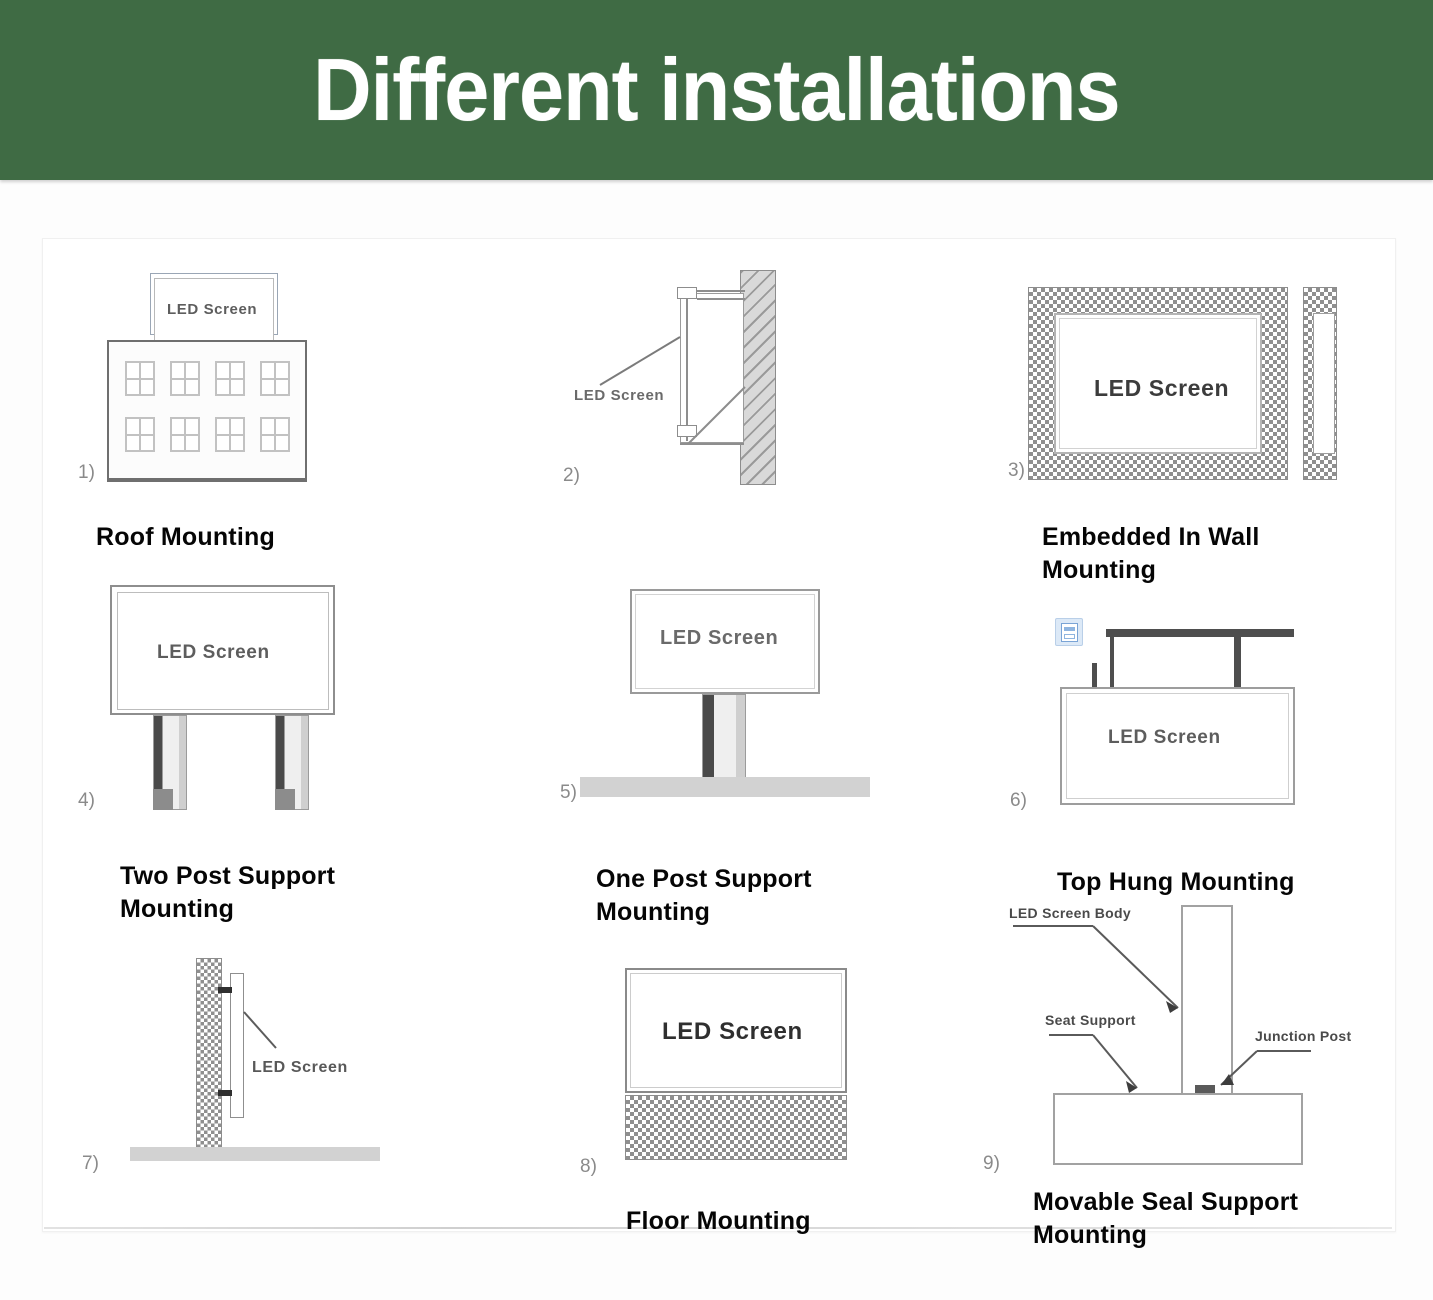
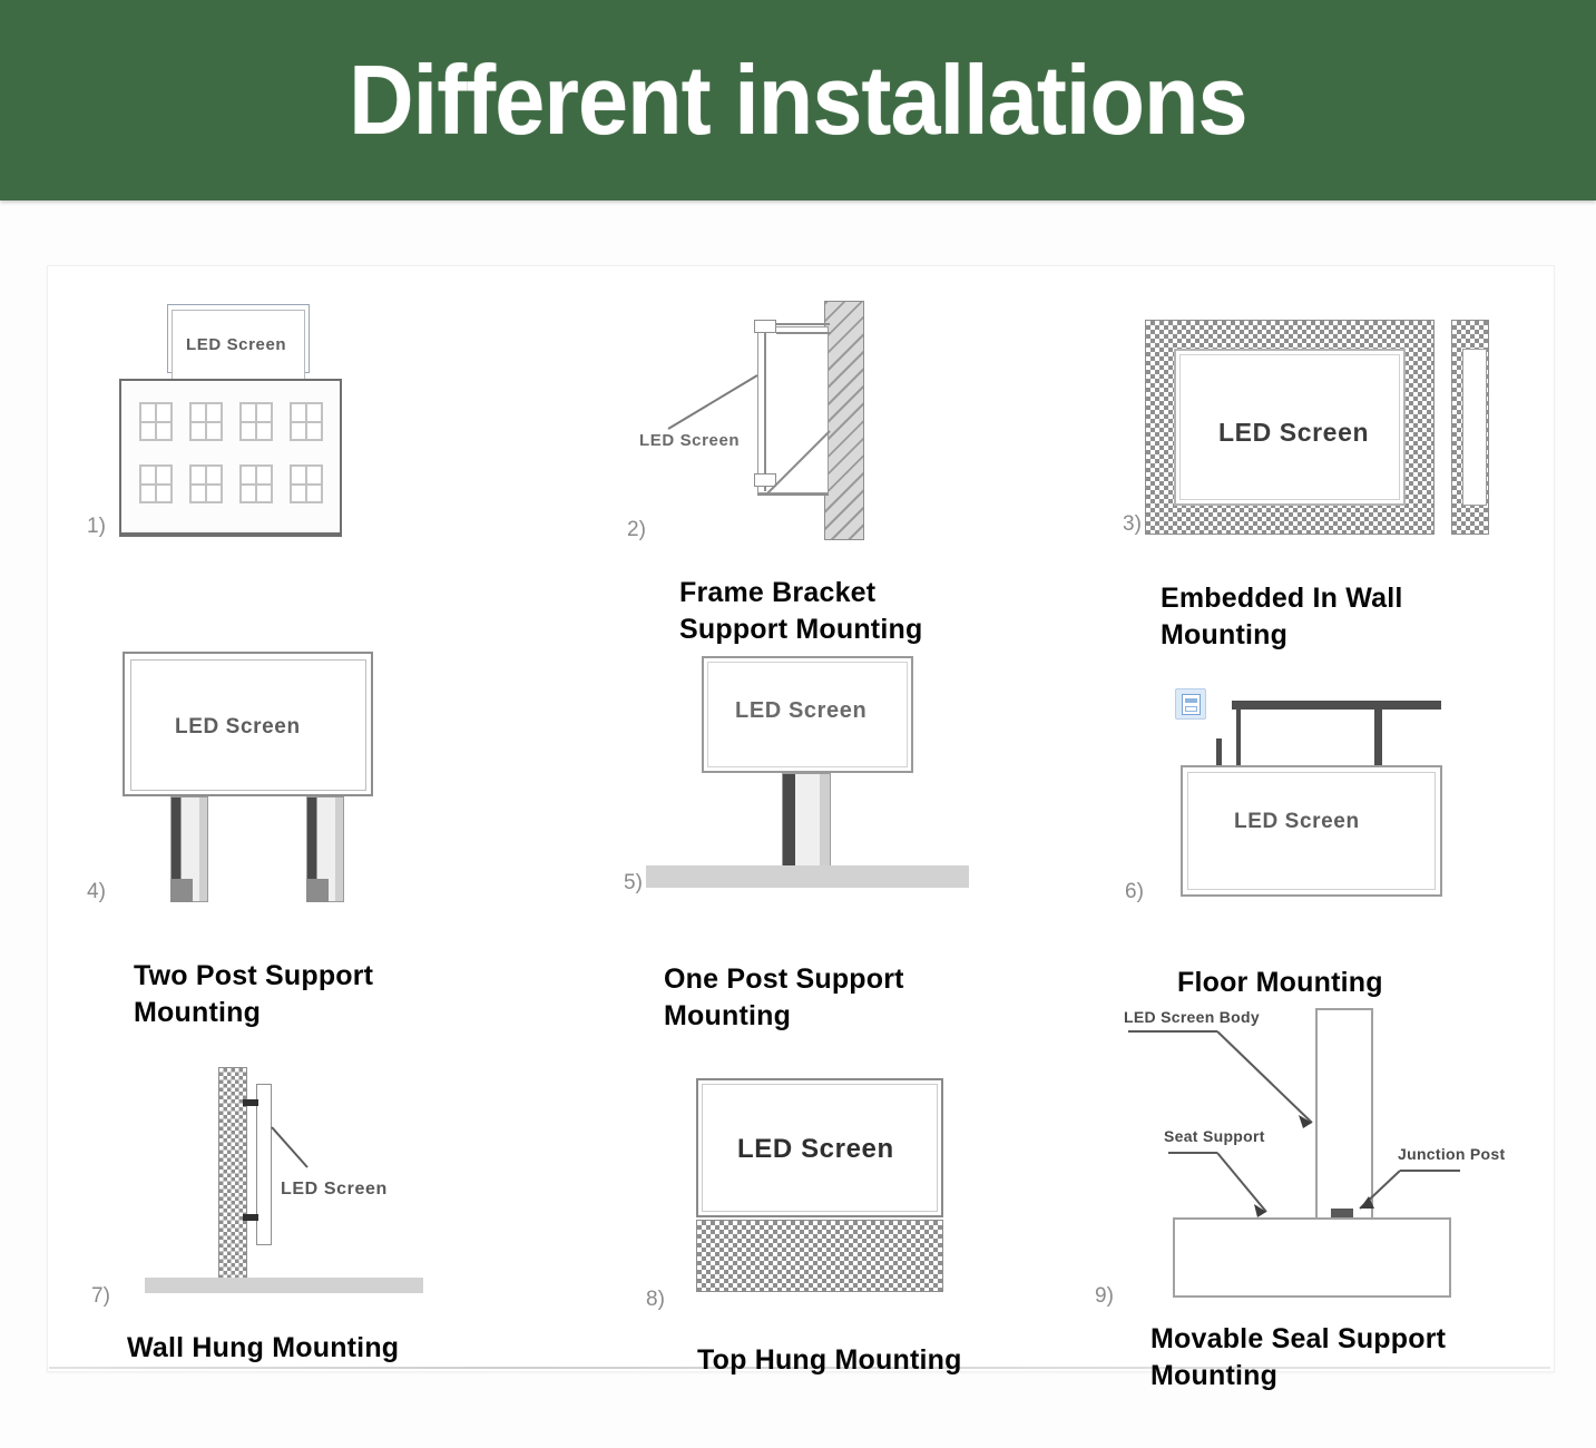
  Different installations
  LED Screen
  1)
- Roof Mounting
  LED Screen
  2)
+ Frame Bracket
+ Support Mounting
  LED Screen
  3)
  Embedded In Wall
  Mounting
  LED Screen
  4)
  Two Post Support
  Mounting
  LED Screen
  5)
  One Post Support
  Mounting
  LED Screen
  6)
- Top Hung Mounting
+ Floor Mounting
  LED Screen
  7)
+ Wall Hung Mounting
  LED Screen
  8)
- Floor Mounting
+ Top Hung Mounting
  LED Screen Body
  Seat Support
  Junction Post
  9)
  Movable Seal Support
  Mounting
